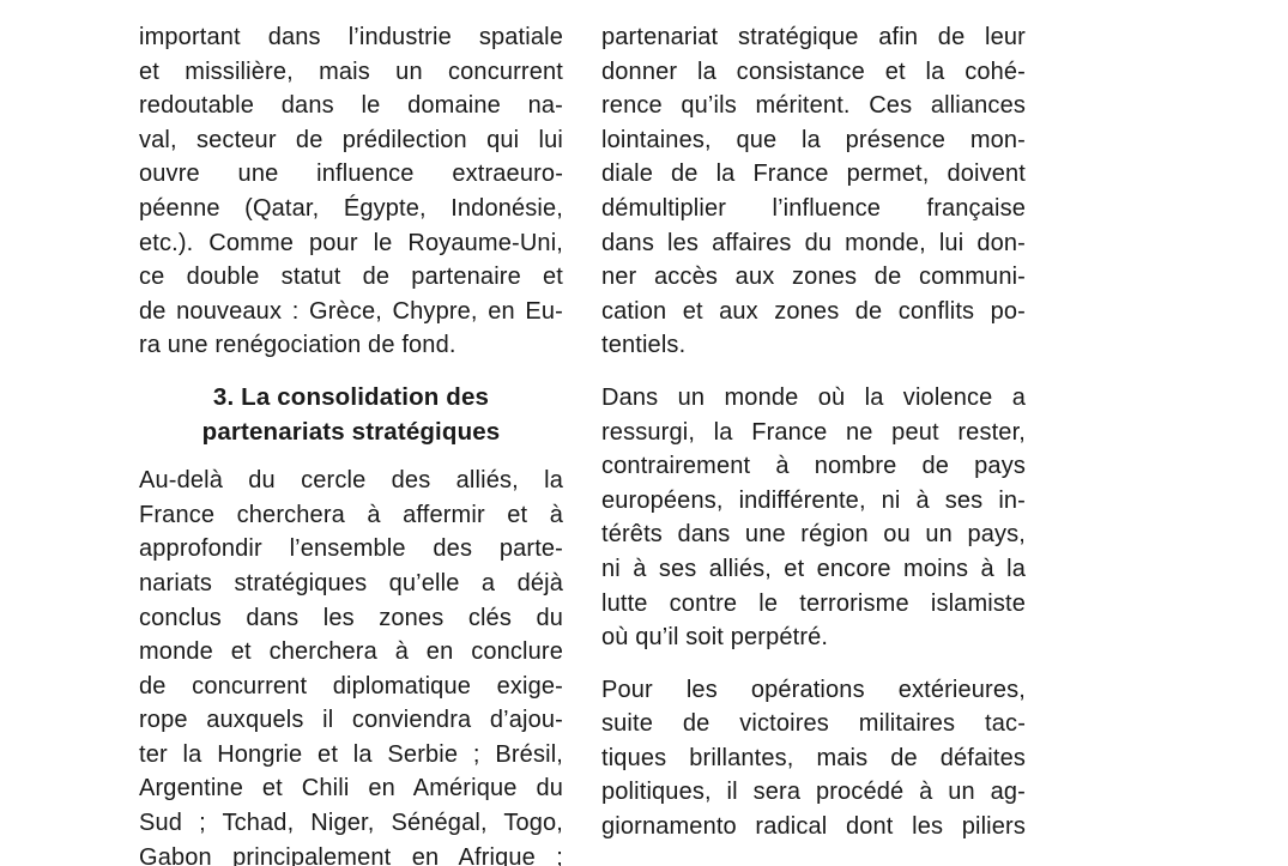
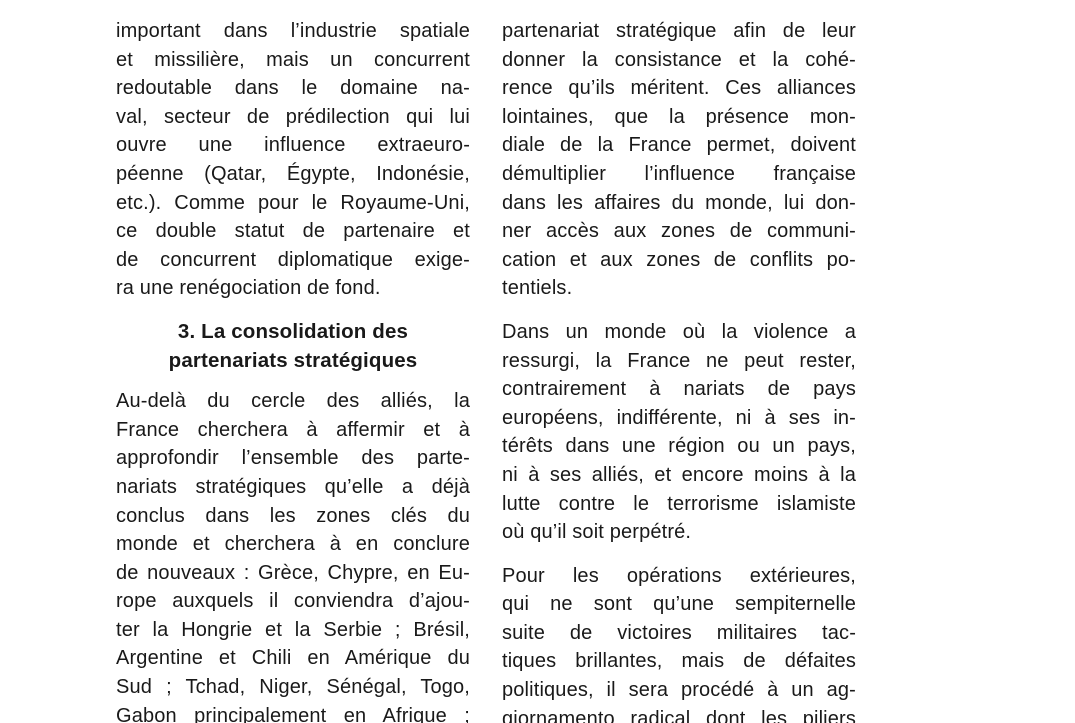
  important dans l’industrie spatiale
  et missilière, mais un concurrent
  redoutable dans le domaine na-
  val, secteur de prédilection qui lui
  ouvre une influence extraeuro-
  péenne (Qatar, Égypte, Indonésie,
  etc.). Comme pour le Royaume-Uni,
  ce double statut de partenaire et
- de nouveaux : Grèce, Chypre, en Eu-
+ de concurrent diplomatique exige-
  ra une renégociation de fond.
  3. La consolidation des
  partenariats stratégiques
  Au-delà du cercle des alliés, la
  France cherchera à affermir et à
  approfondir l’ensemble des parte-
  nariats stratégiques qu’elle a déjà
  conclus dans les zones clés du
  monde et cherchera à en conclure
- de concurrent diplomatique exige-
+ de nouveaux : Grèce, Chypre, en Eu-
  rope auxquels il conviendra d’ajou-
  ter la Hongrie et la Serbie ; Brésil,
  Argentine et Chili en Amérique du
  Sud ; Tchad, Niger, Sénégal, Togo,
  Gabon principalement en Afrique ;
  partenariat stratégique afin de leur
  donner la consistance et la cohé-
  rence qu’ils méritent. Ces alliances
  lointaines, que la présence mon-
  diale de la France permet, doivent
  démultiplier l’influence française
  dans les affaires du monde, lui don-
  ner accès aux zones de communi-
  cation et aux zones de conflits po-
  tentiels.
  Dans un monde où la violence a
  ressurgi, la France ne peut rester,
- contrairement à nombre de pays
+ contrairement à nariats de pays
  européens, indifférente, ni à ses in-
  térêts dans une région ou un pays,
  ni à ses alliés, et encore moins à la
  lutte contre le terrorisme islamiste
  où qu’il soit perpétré.
  Pour les opérations extérieures,
+ qui ne sont qu’une sempiternelle
  suite de victoires militaires tac-
  tiques brillantes, mais de défaites
  politiques, il sera procédé à un ag-
  giornamento radical dont les piliers
